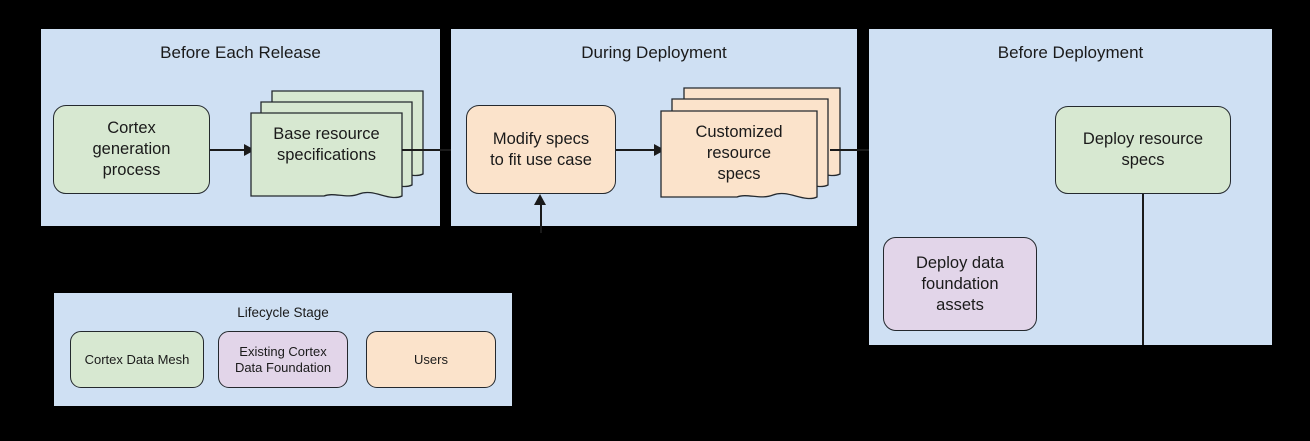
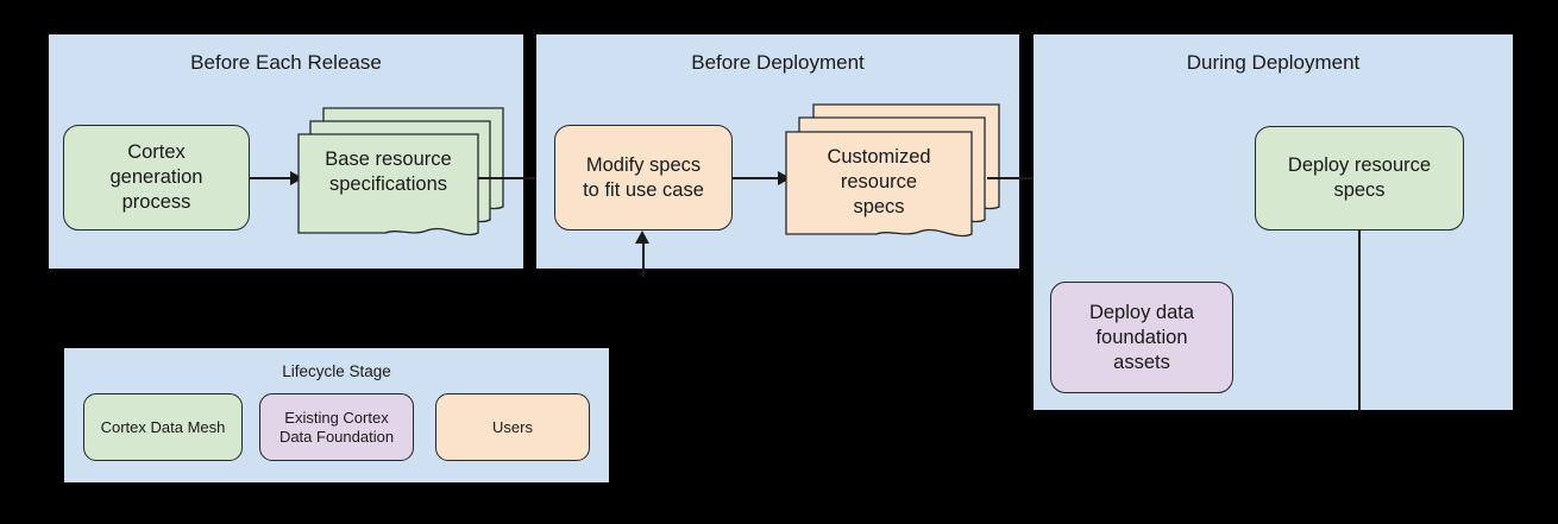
  Before Each Release
  Cortex
  generation
  process
  Base resource
  specifications
- During Deployment
+ Before Deployment
  Modify specs
  to fit use case
  Customized
  resource
  specs
- Before Deployment
+ During Deployment
  Deploy resource
  specs
  Deploy data
  foundation
  assets
  Lifecycle Stage
  Cortex Data Mesh
  Existing Cortex
  Data Foundation
  Users
